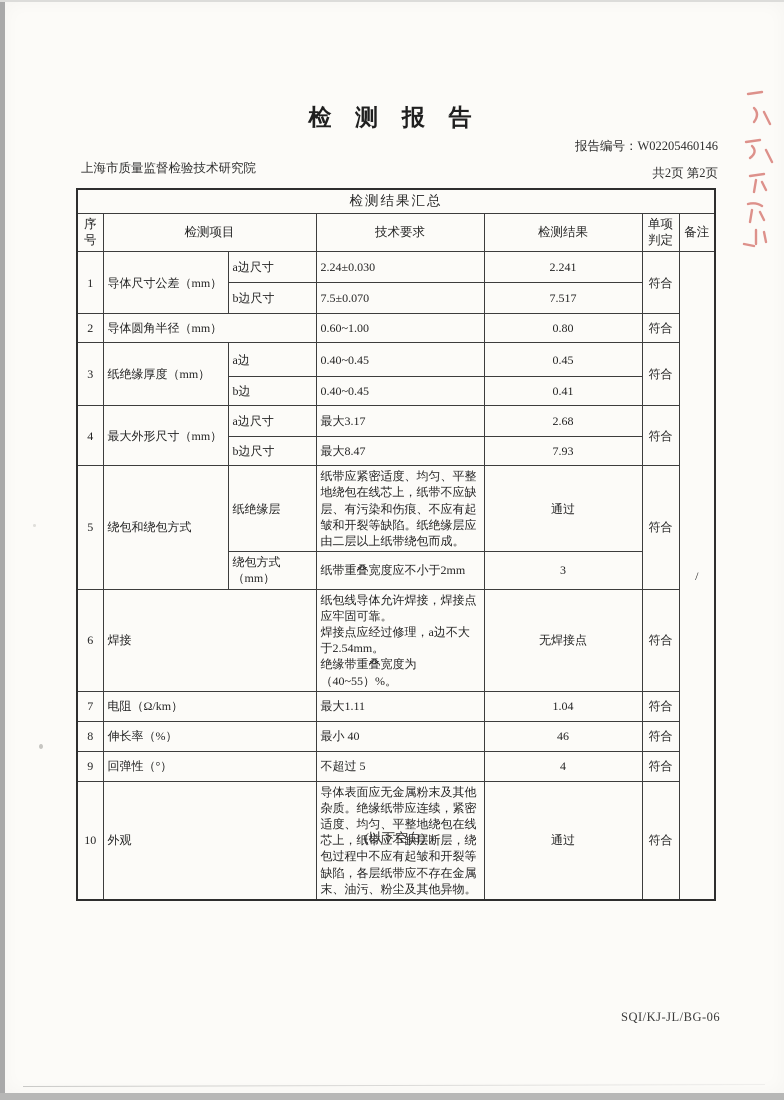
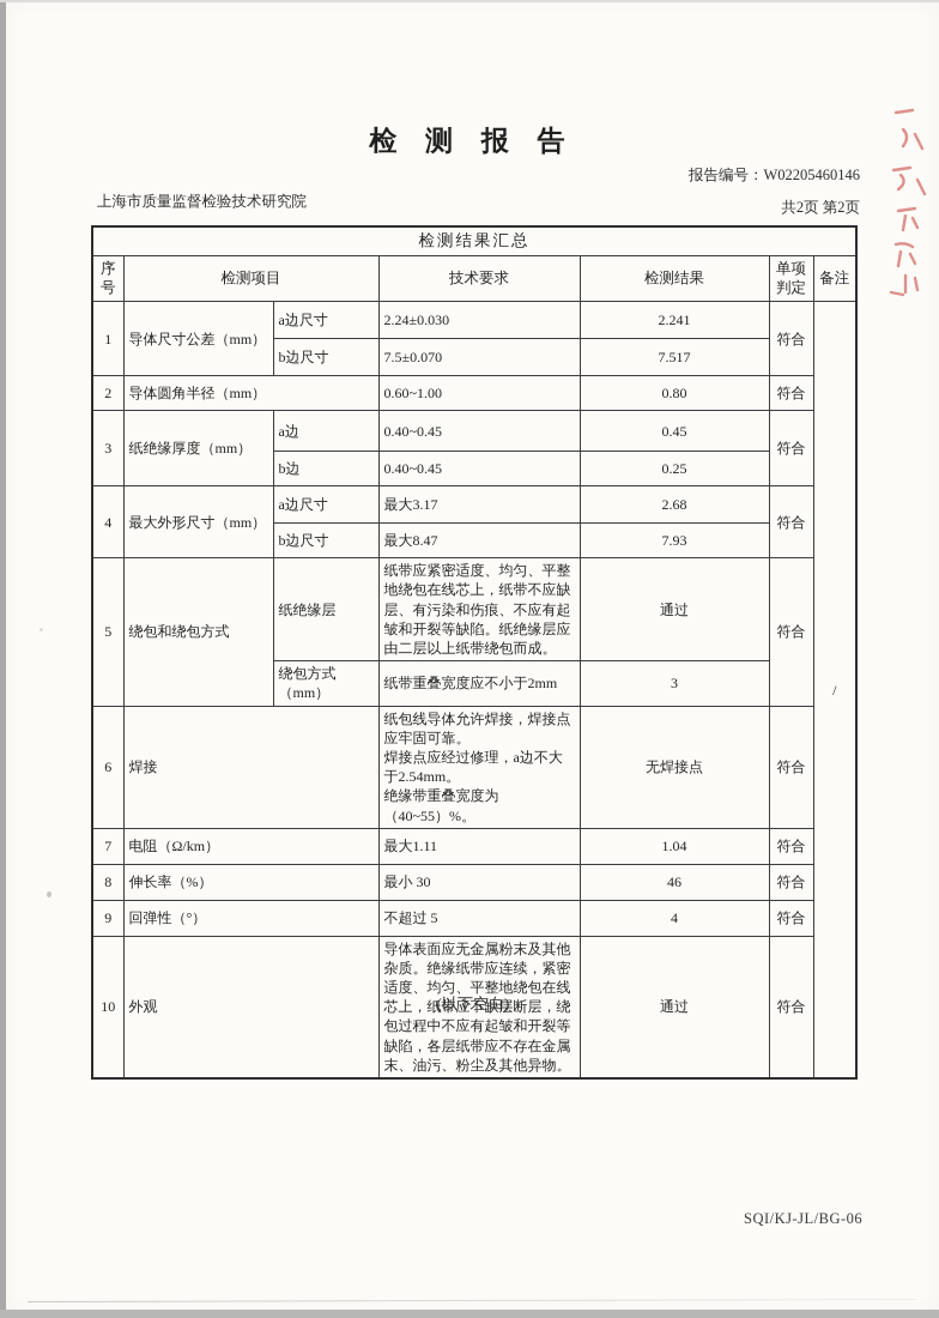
  检 测 报 告
  报告编号：W02205460146
  上海市质量监督检验技术研究院
  共2页 第2页
  检测结果汇总
  序号	检测项目	技术要求	检测结果	单项判定	备注
  1	导体尺寸公差（mm）	a边尺寸	2.24±0.030	2.241	符合	/
  b边尺寸	7.5±0.070	7.517
  2	导体圆角半径（mm）	0.60~1.00	0.80	符合
  3	纸绝缘厚度（mm）	a边	0.40~0.45	0.45	符合
- b边	0.40~0.45	0.41
+ b边	0.40~0.45	0.25
  4	最大外形尺寸（mm）	a边尺寸	最大3.17	2.68	符合
  b边尺寸	最大8.47	7.93
  5	绕包和绕包方式	纸绝缘层	纸带应紧密适度、均匀、平整地绕包在线芯上，纸带不应缺层、有污染和伤痕、不应有起皱和开裂等缺陷。纸绝缘层应由二层以上纸带绕包而成。	通过	符合
  绕包方式 （mm）	纸带重叠宽度应不小于2mm	3
  6	焊接	纸包线导体允许焊接，焊接点应牢固可靠。 焊接点应经过修理，a边不大于2.54mm。 绝缘带重叠宽度为（40~55）%。	无焊接点	符合
  7	电阻（Ω/km）	最大1.11	1.04	符合
- 8	伸长率（%）	最小 40	46	符合
+ 8	伸长率（%）	最小 30	46	符合
  9	回弹性（°）	不超过 5	4	符合
  10	外观	导体表面应无金属粉末及其他杂质。绝缘纸带应连续，紧密适度、均匀、平整地绕包在线芯上，纸带应不缺层断层，绕包过程中不应有起皱和开裂等缺陷，各层纸带应不存在金属末、油污、粉尘及其他异物。	通过	符合
  (以下空白)
  SQI/KJ-JL/BG-06
